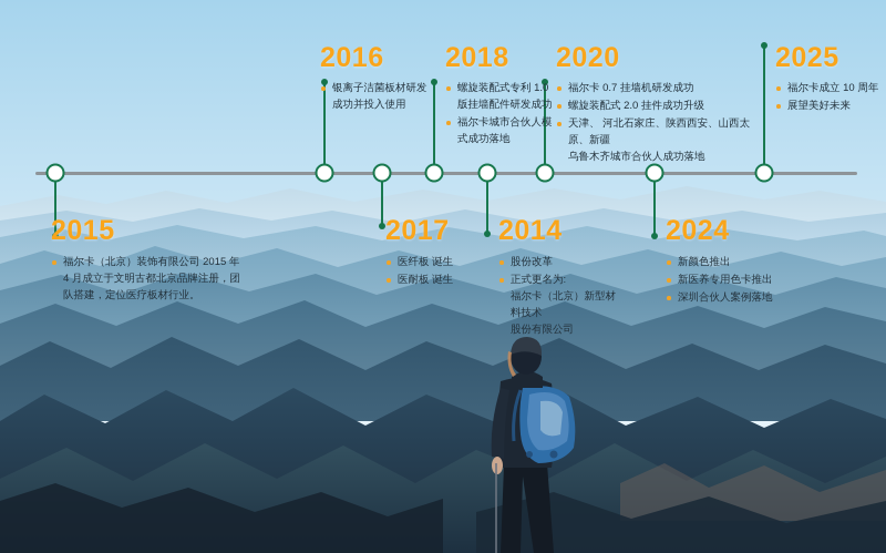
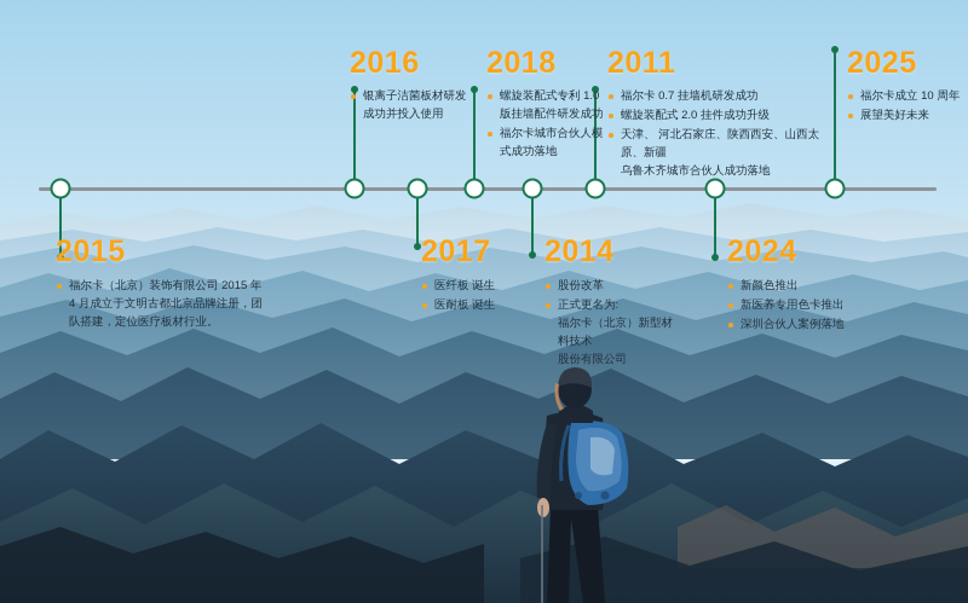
  2015
  福尔卡（北京）装饰有限公司 2015 年
  4 月成立于文明古都北京品牌注册，团
  队搭建，定位医疗板材行业。
  2016
  银离子洁菌板材研发
  成功并投入使用
  2017
  医纤板 诞生
  医耐板 诞生
  2018
  螺旋装配式专利 1.0
  版挂墙配件研发成功
  福尔卡城市合伙人模
  式成功落地
  2014
  股份改革
  正式更名为:
  福尔卡（北京）新型材料技术
  股份有限公司
- 2020
+ 2011
  福尔卡 0.7 挂墙机研发成功
  螺旋装配式 2.0 挂件成功升级
  天津、 河北石家庄、陕西西安、山西太原、新疆
  乌鲁木齐城市合伙人成功落地
  2024
  新颜色推出
  新医养专用色卡推出
  深圳合伙人案例落地
  2025
  福尔卡成立 10 周年
  展望美好未来
